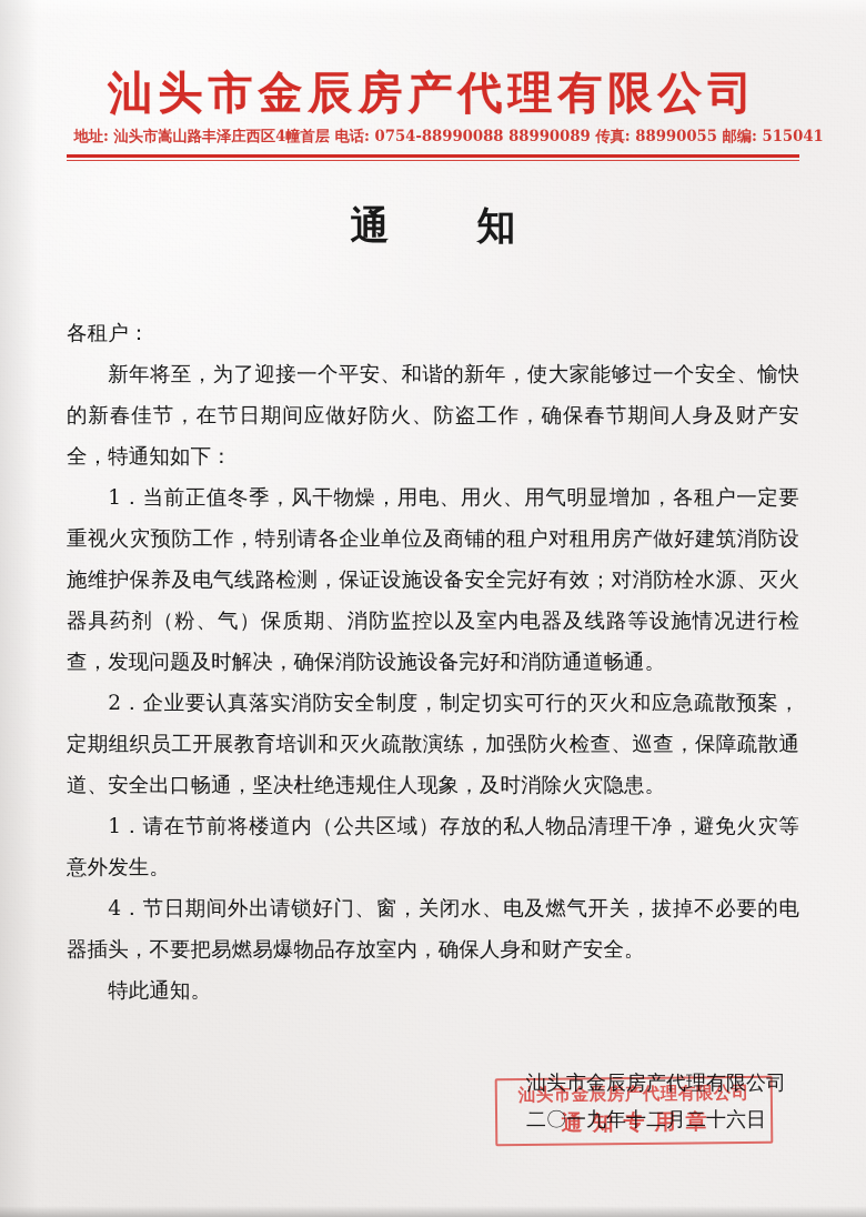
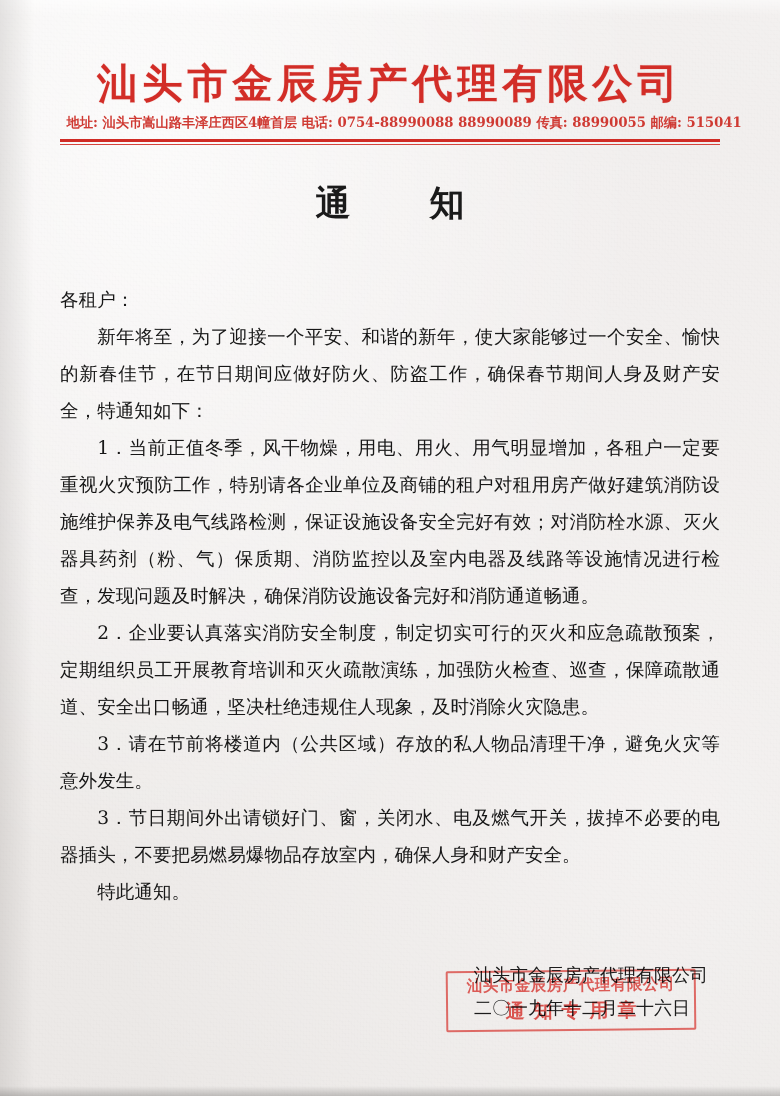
  汕头市金辰房产代理有限公司
  地址: 汕头市嵩山路丰泽庄西区4幢首层 电话: 0754-88990088 88990089 传真: 88990055 邮编: 515041
  通 知
  各租户：
  新年将至，为了迎接一个平安、和谐的新年，使大家能够过一个安全、愉快的新春佳节，在节日期间应做好防火、防盗工作，确保春节期间人身及财产安全，特通知如下：
  1．当前正值冬季，风干物燥，用电、用火、用气明显增加，各租户一定要重视火灾预防工作，特别请各企业单位及商铺的租户对租用房产做好建筑消防设施维护保养及电气线路检测，保证设施设备安全完好有效；对消防栓水源、灭火器具药剂（粉、气）保质期、消防监控以及室内电器及线路等设施情况进行检查，发现问题及时解决，确保消防设施设备完好和消防通道畅通。
  2．企业要认真落实消防安全制度，制定切实可行的灭火和应急疏散预案，定期组织员工开展教育培训和灭火疏散演练，加强防火检查、巡查，保障疏散通道、安全出口畅通，坚决杜绝违规住人现象，及时消除火灾隐患。
- 1．请在节前将楼道内（公共区域）存放的私人物品清理干净，避免火灾等意外发生。
+ 3．请在节前将楼道内（公共区域）存放的私人物品清理干净，避免火灾等意外发生。
- 4．节日期间外出请锁好门、窗，关闭水、电及燃气开关，拔掉不必要的电器插头，不要把易燃易爆物品存放室内，确保人身和财产安全。
+ 3．节日期间外出请锁好门、窗，关闭水、电及燃气开关，拔掉不必要的电器插头，不要把易燃易爆物品存放室内，确保人身和财产安全。
  特此通知。
  汕头市金辰房产代理有限公司
  二〇一九年十二月二十六日
  汕头市金辰房产代理有限公司
  通知专用章
